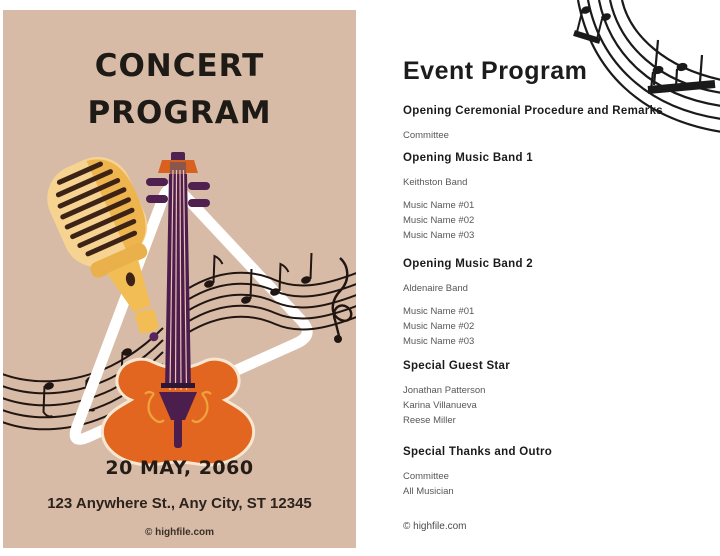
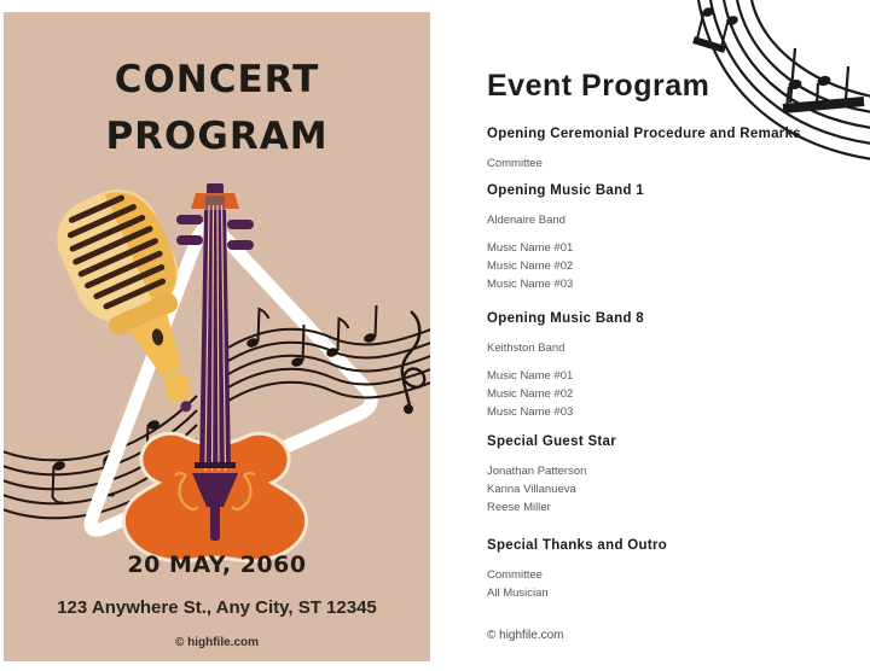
  CONCERT
  PROGRAM
  20 MAY, 2060
  123 Anywhere St., Any City, ST 12345
  © highfile.com
  Event Program
  Opening Ceremonial Procedure and Remarks
  Committee
  Opening Music Band 1
- Keithston Band
+ Aldenaire Band
  Music Name #01
  Music Name #02
  Music Name #03
- Opening Music Band 2
+ Opening Music Band 8
- Aldenaire Band
+ Keithston Band
  Music Name #01
  Music Name #02
  Music Name #03
  Special Guest Star
  Jonathan Patterson
  Karina Villanueva
  Reese Miller
  Special Thanks and Outro
  Committee
  All Musician
  © highfile.com
